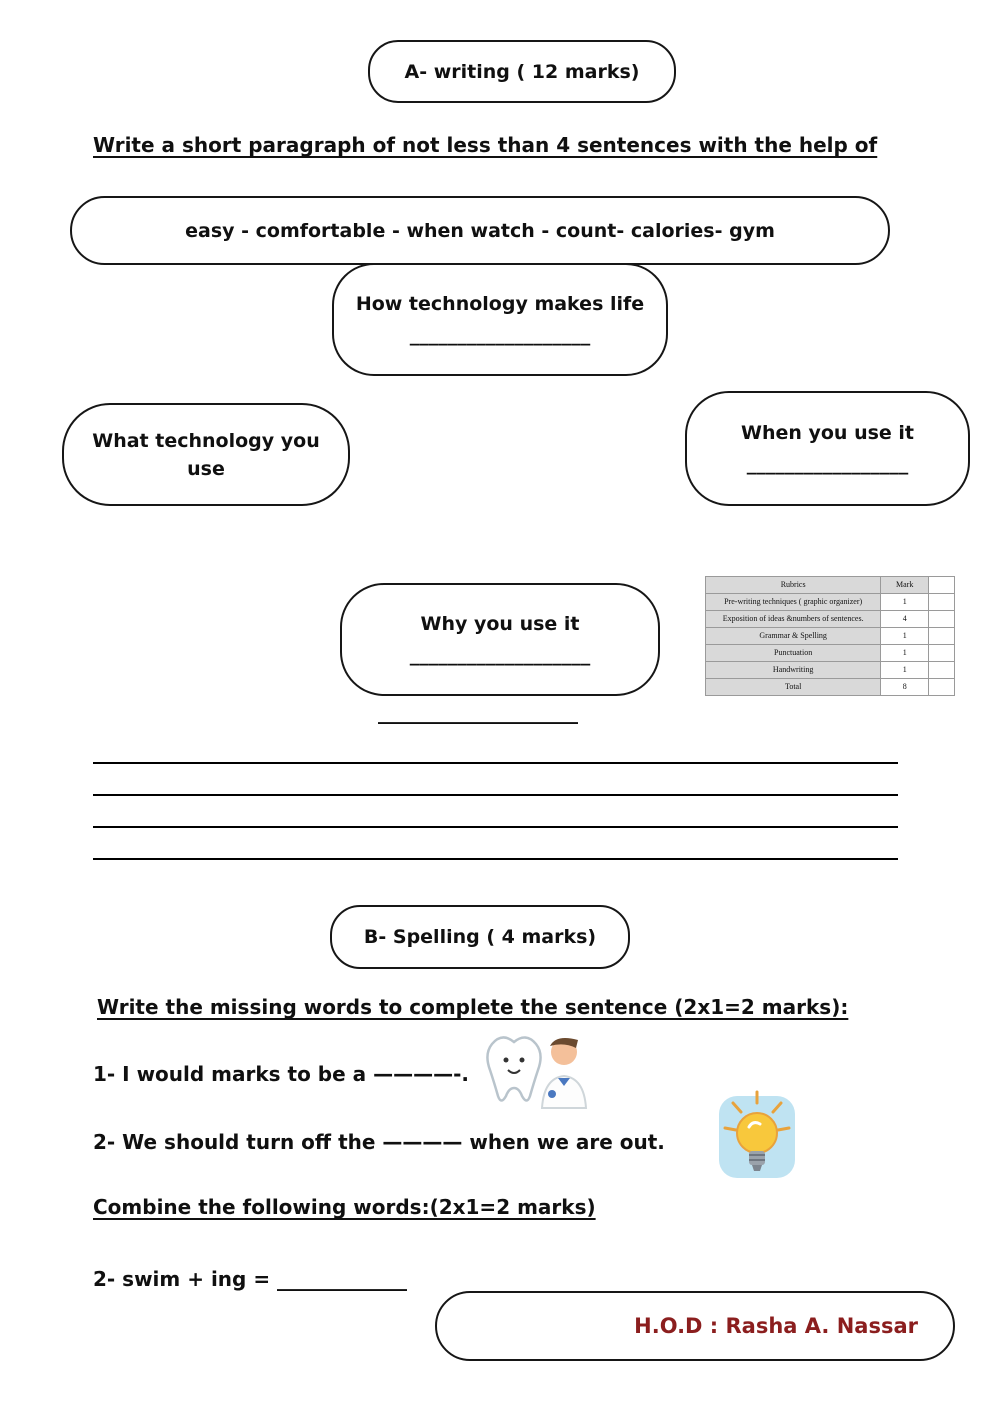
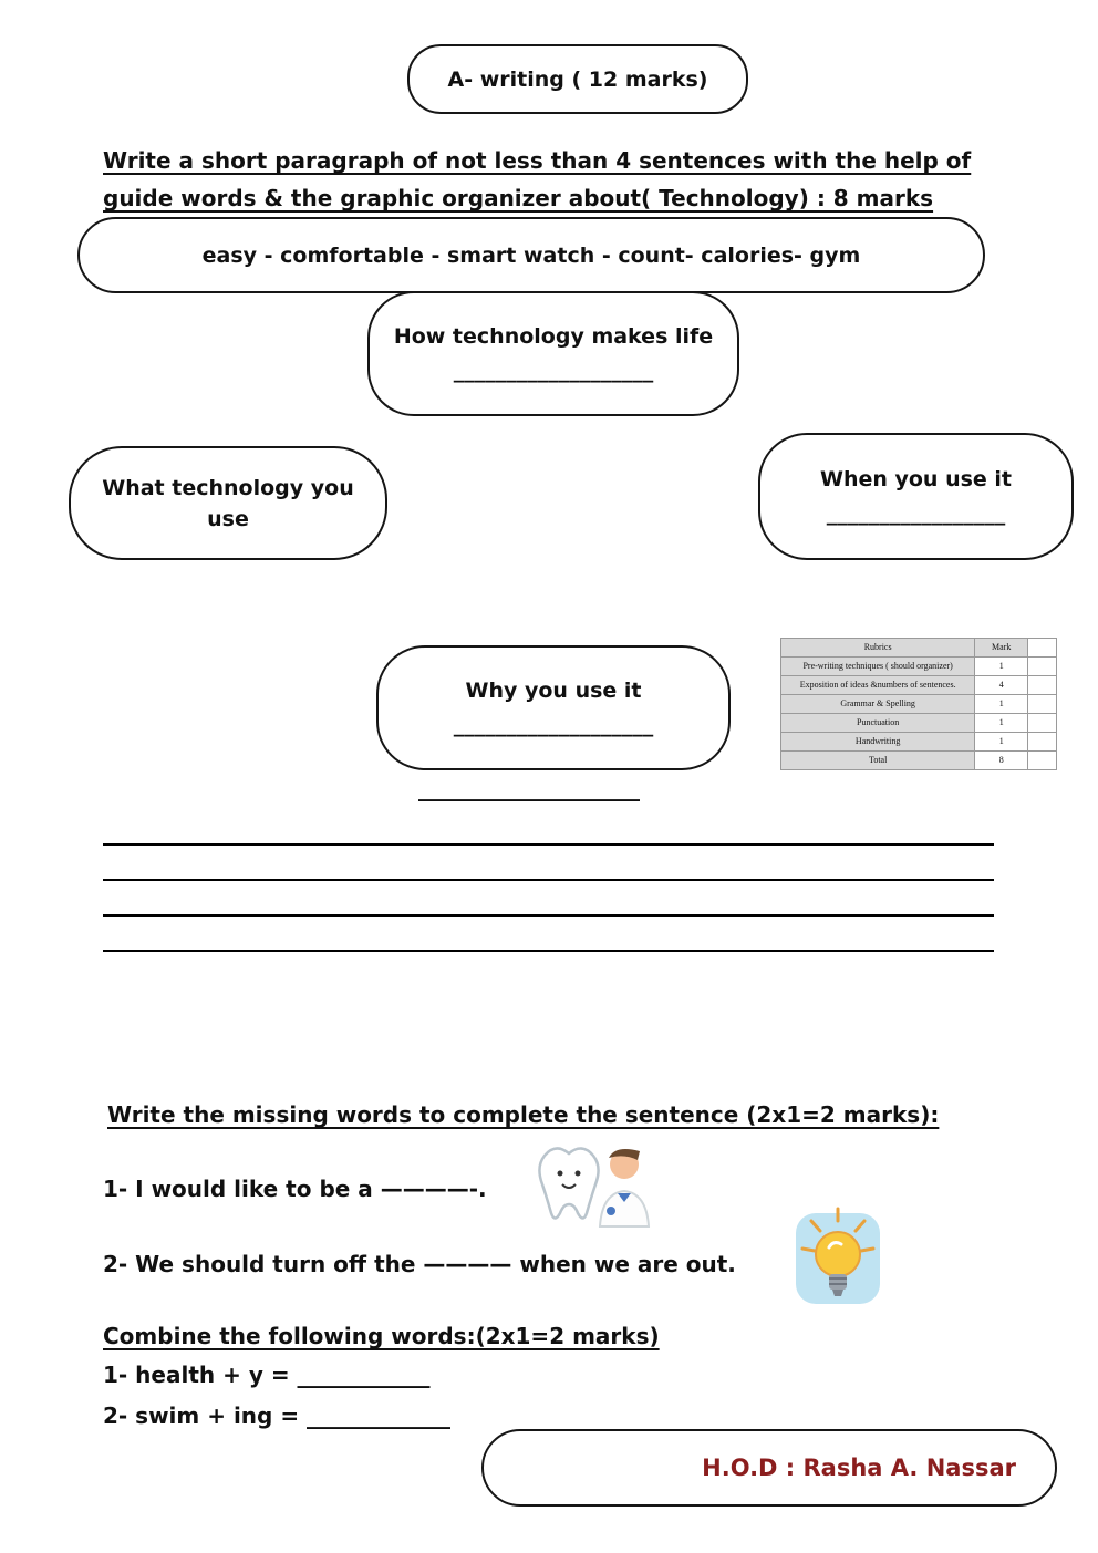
  A- writing ( 12 marks)
  Write a short paragraph of not less than 4 sentences with the help of
+ guide words & the graphic organizer about( Technology) : 8 marks
- easy - comfortable - when watch - count- calories- gym
+ easy - comfortable - smart watch - count- calories- gym
  How technology makes life
  ___________________
  What technology you
  use
  When you use it
  _________________
  Why you use it
  ___________________
  Rubrics	Mark
- Pre-writing techniques ( graphic organizer)	1
+ Pre-writing techniques ( should organizer)	1
  Exposition of ideas &numbers of sentences.	4
  Grammar & Spelling	1
  Punctuation	1
  Handwriting	1
  Total	8
  ____________________
- B- Spelling ( 4 marks)
  Write the missing words to complete the sentence (2x1=2 marks):
- 1- I would marks to be a ————-.
+ 1- I would like to be a ————-.
  2- We should turn off the ———— when we are out.
  Combine the following words:(2x1=2 marks)
+ 1- health + y = ____________
  2- swim + ing = _____________
  H.O.D : Rasha A. Nassar
